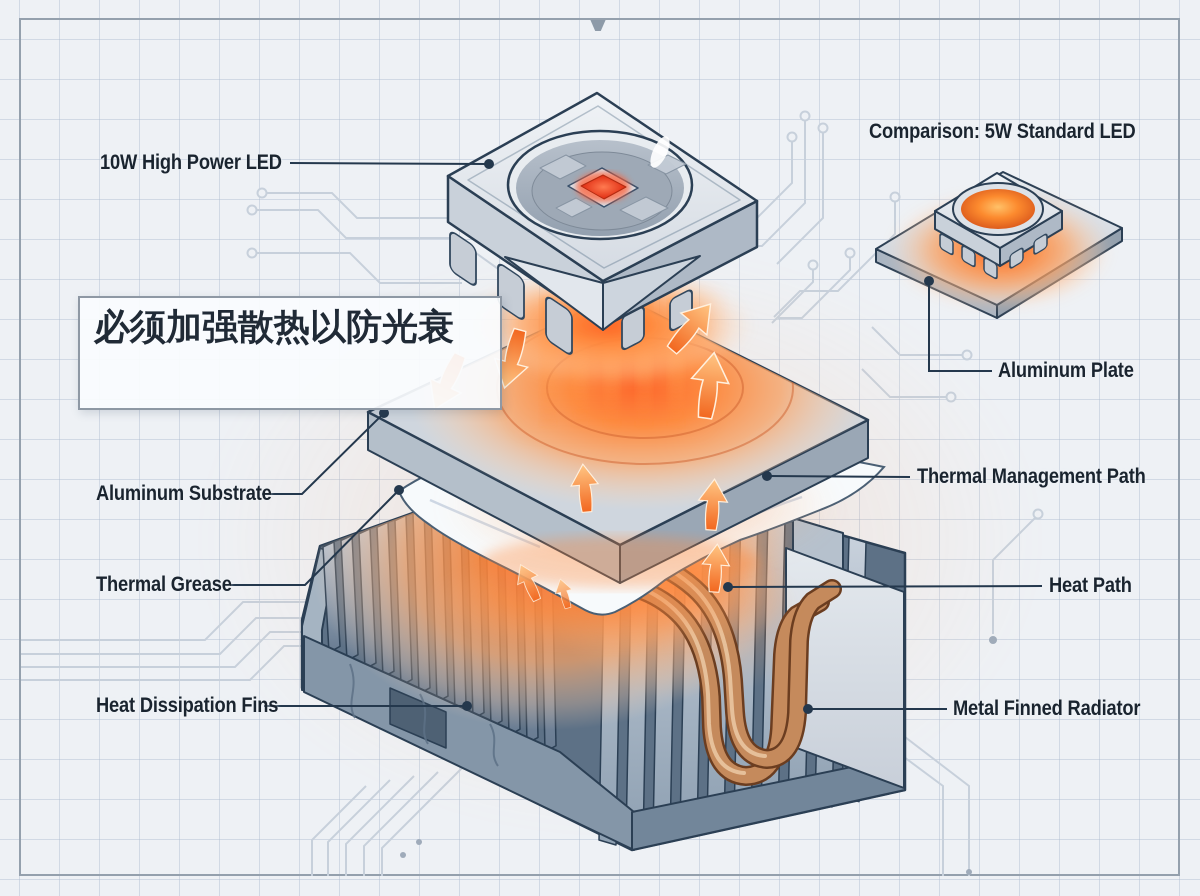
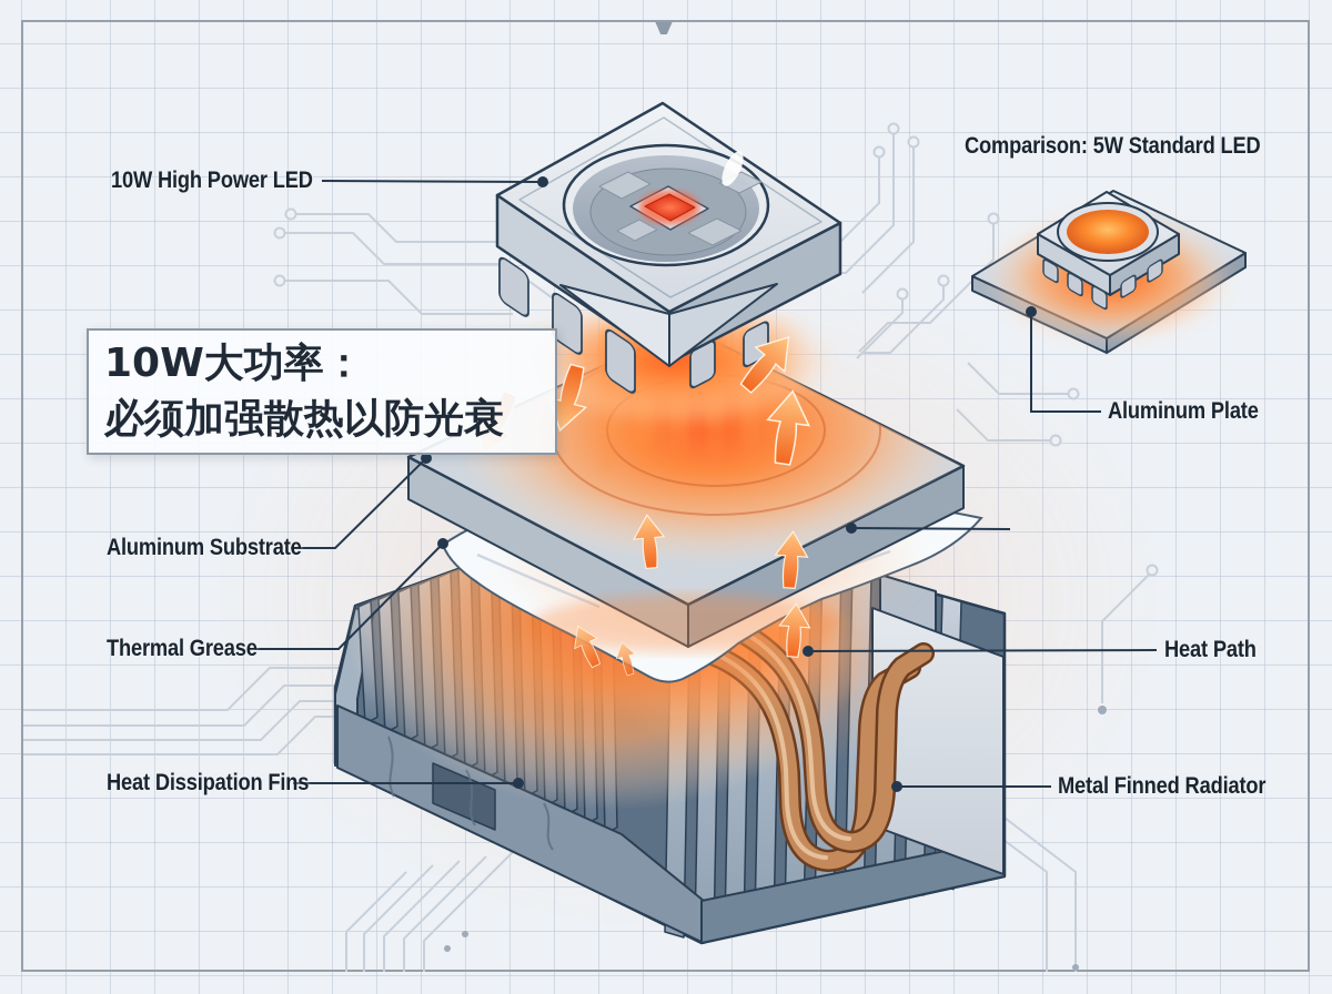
  10W High Power LED
  Aluminum Substrate
  Thermal Grease
  Heat Dissipation Fins
  Comparison: 5W Standard LED
  Aluminum Plate
- Thermal Management Path
  Heat Path
  Metal Finned Radiator
+ 10W大功率：
  必须加强散热以防光衰
